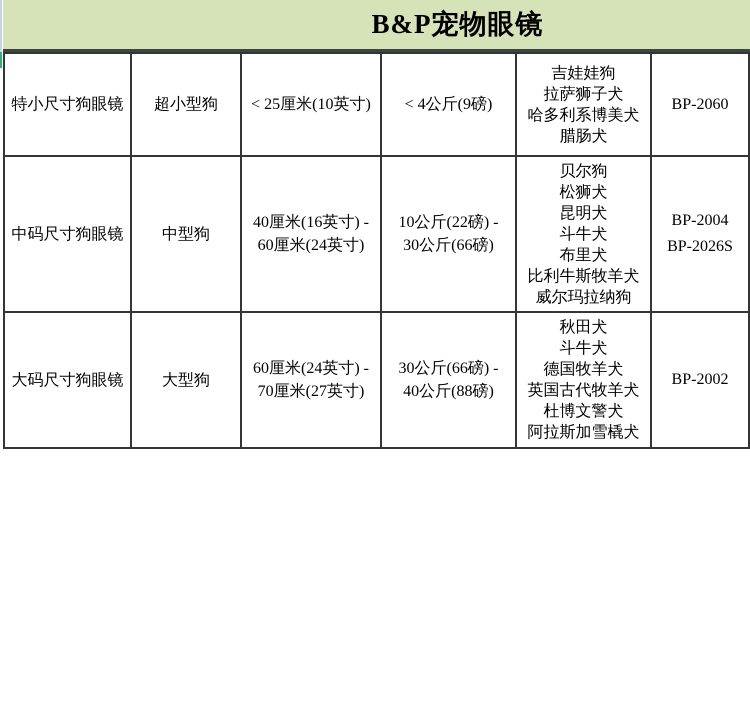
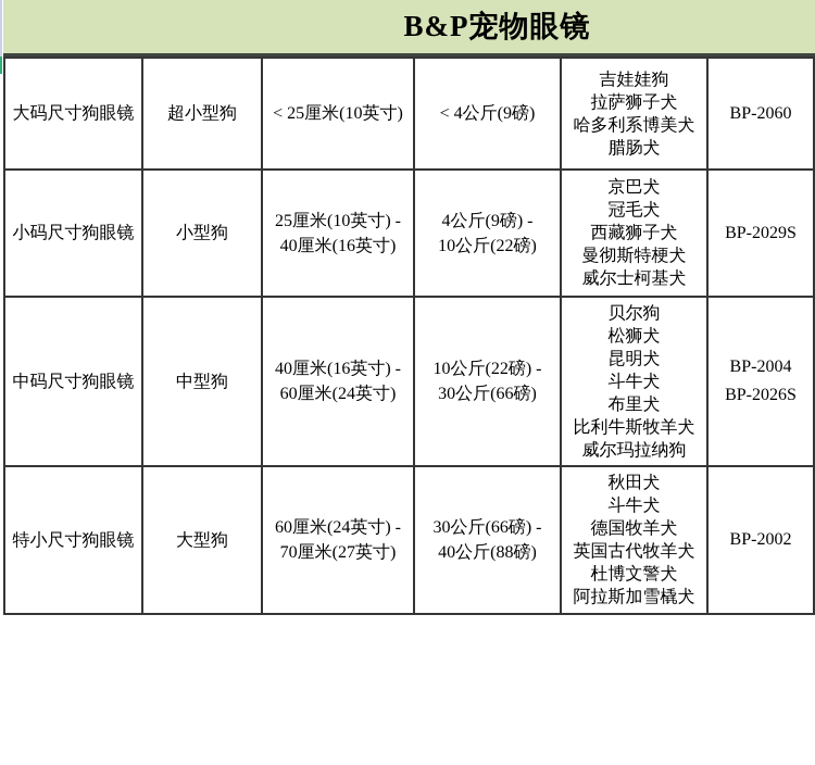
  B&P宠物眼镜
- 特小尺寸狗眼镜	超小型狗	< 25厘米(10英寸)	< 4公斤(9磅)	吉娃娃狗 拉萨狮子犬 哈多利系博美犬 腊肠犬	BP-2060
+ 大码尺寸狗眼镜	超小型狗	< 25厘米(10英寸)	< 4公斤(9磅)	吉娃娃狗 拉萨狮子犬 哈多利系博美犬 腊肠犬	BP-2060
+ 小码尺寸狗眼镜	小型狗	25厘米(10英寸) - 40厘米(16英寸)	4公斤(9磅) - 10公斤(22磅)	京巴犬 冠毛犬 西藏狮子犬 曼彻斯特梗犬 威尔士柯基犬	BP-2029S
  中码尺寸狗眼镜	中型狗	40厘米(16英寸) - 60厘米(24英寸)	10公斤(22磅) - 30公斤(66磅)	贝尔狗 松狮犬 昆明犬 斗牛犬 布里犬 比利牛斯牧羊犬 威尔玛拉纳狗	BP-2004 BP-2026S
- 大码尺寸狗眼镜	大型狗	60厘米(24英寸) - 70厘米(27英寸)	30公斤(66磅) - 40公斤(88磅)	秋田犬 斗牛犬 德国牧羊犬 英国古代牧羊犬 杜博文警犬 阿拉斯加雪橇犬	BP-2002
+ 特小尺寸狗眼镜	大型狗	60厘米(24英寸) - 70厘米(27英寸)	30公斤(66磅) - 40公斤(88磅)	秋田犬 斗牛犬 德国牧羊犬 英国古代牧羊犬 杜博文警犬 阿拉斯加雪橇犬	BP-2002
